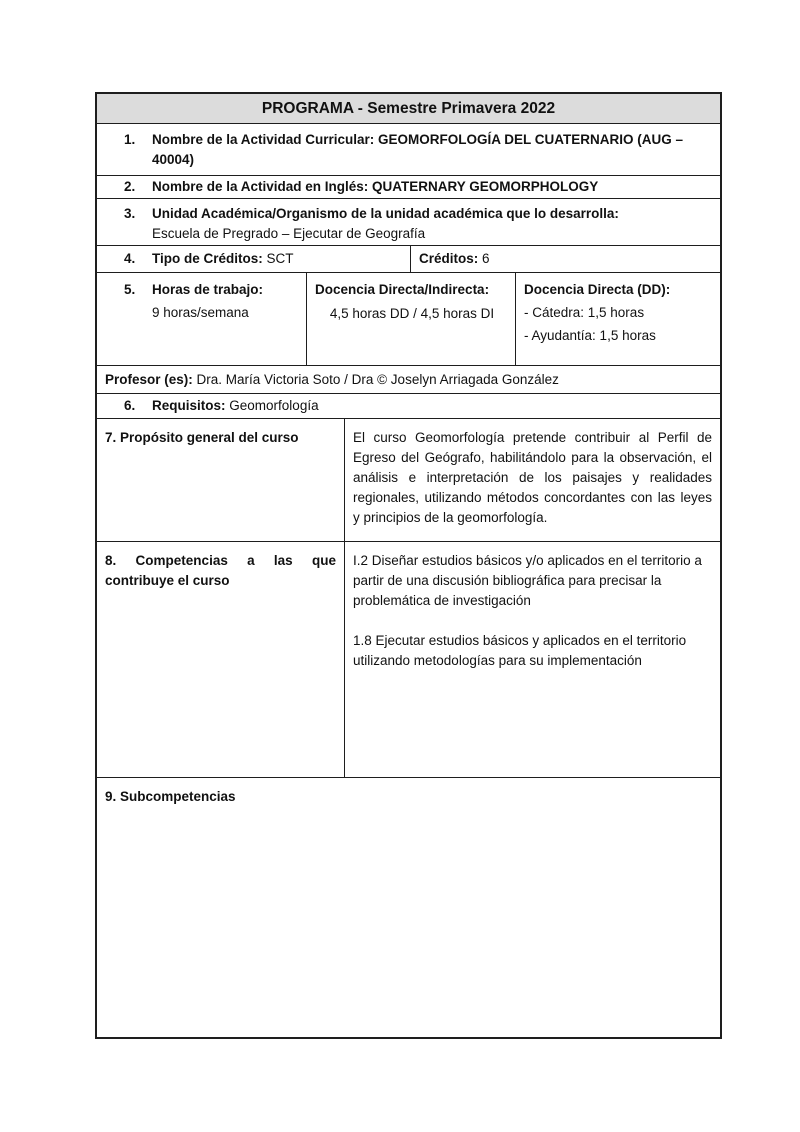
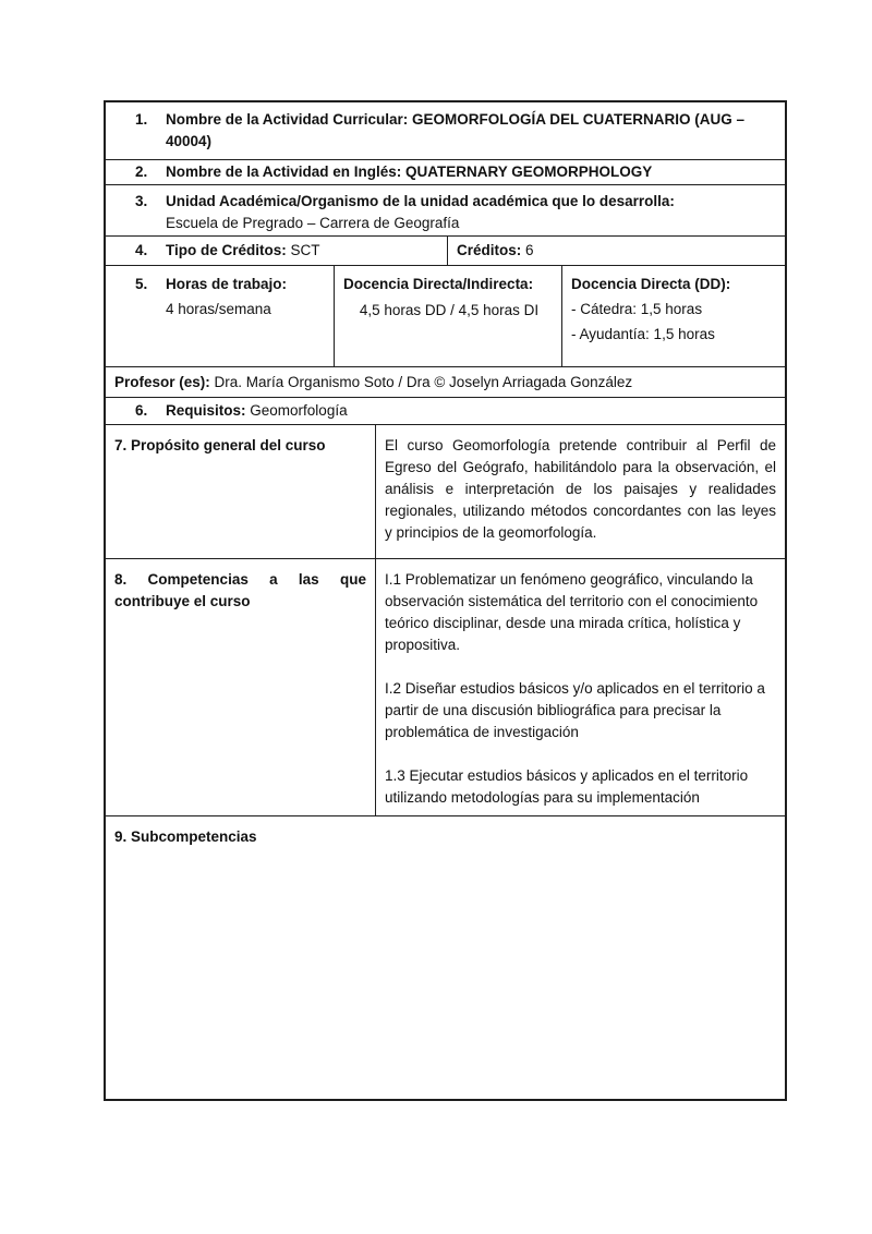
- PROGRAMA - Semestre Primavera 2022
  1.
  Nombre de la Actividad Curricular: GEOMORFOLOGÍA DEL CUATERNARIO (AUG – 40004)
  2.
  Nombre de la Actividad en Inglés: QUATERNARY GEOMORPHOLOGY
  3.
  Unidad Académica/Organismo de la unidad académica que lo desarrolla:
- Escuela de Pregrado – Ejecutar de Geografía
+ Escuela de Pregrado – Carrera de Geografía
  4.
  Tipo de Créditos: SCT
  Créditos: 6
  5.
  Horas de trabajo:
- 9 horas/semana
+ 4 horas/semana
  Docencia Directa/Indirecta:
  4,5 horas DD / 4,5 horas DI
  Docencia Directa (DD):
  - Cátedra: 1,5 horas
  - Ayudantía: 1,5 horas
- Profesor (es): Dra. María Victoria Soto / Dra © Joselyn Arriagada González
+ Profesor (es): Dra. María Organismo Soto / Dra © Joselyn Arriagada González
  6.
  Requisitos: Geomorfología
  7. Propósito general del curso
  El curso Geomorfología pretende contribuir al Perfil de Egreso del Geógrafo, habilitándolo para la observación, el análisis e interpretación de los paisajes y realidades regionales, utilizando métodos concordantes con las leyes y principios de la geomorfología.
  8. Competencias a las que contribuye el curso
+ I.1 Problematizar un fenómeno geográfico, vinculando la observación sistemática del territorio con el conocimiento teórico disciplinar, desde una mirada crítica, holística y propositiva.
  I.2 Diseñar estudios básicos y/o aplicados en el territorio a partir de una discusión bibliográfica para precisar la problemática de investigación
- 1.8 Ejecutar estudios básicos y aplicados en el territorio utilizando metodologías para su implementación
+ 1.3 Ejecutar estudios básicos y aplicados en el territorio utilizando metodologías para su implementación
  9. Subcompetencias
